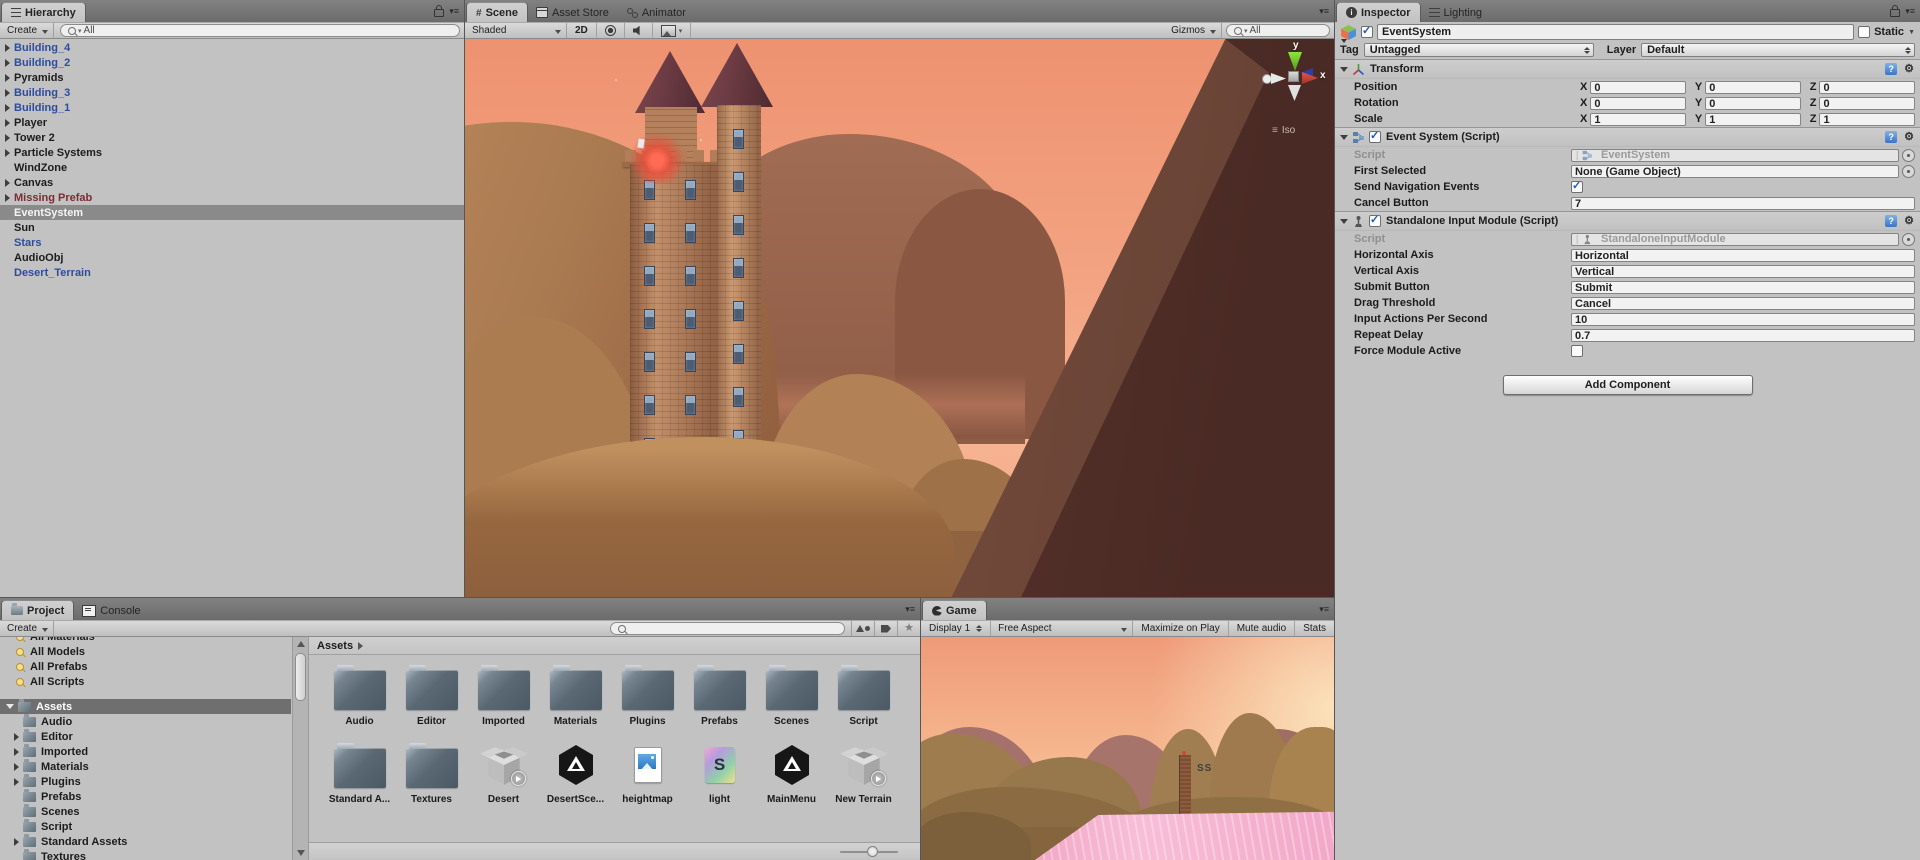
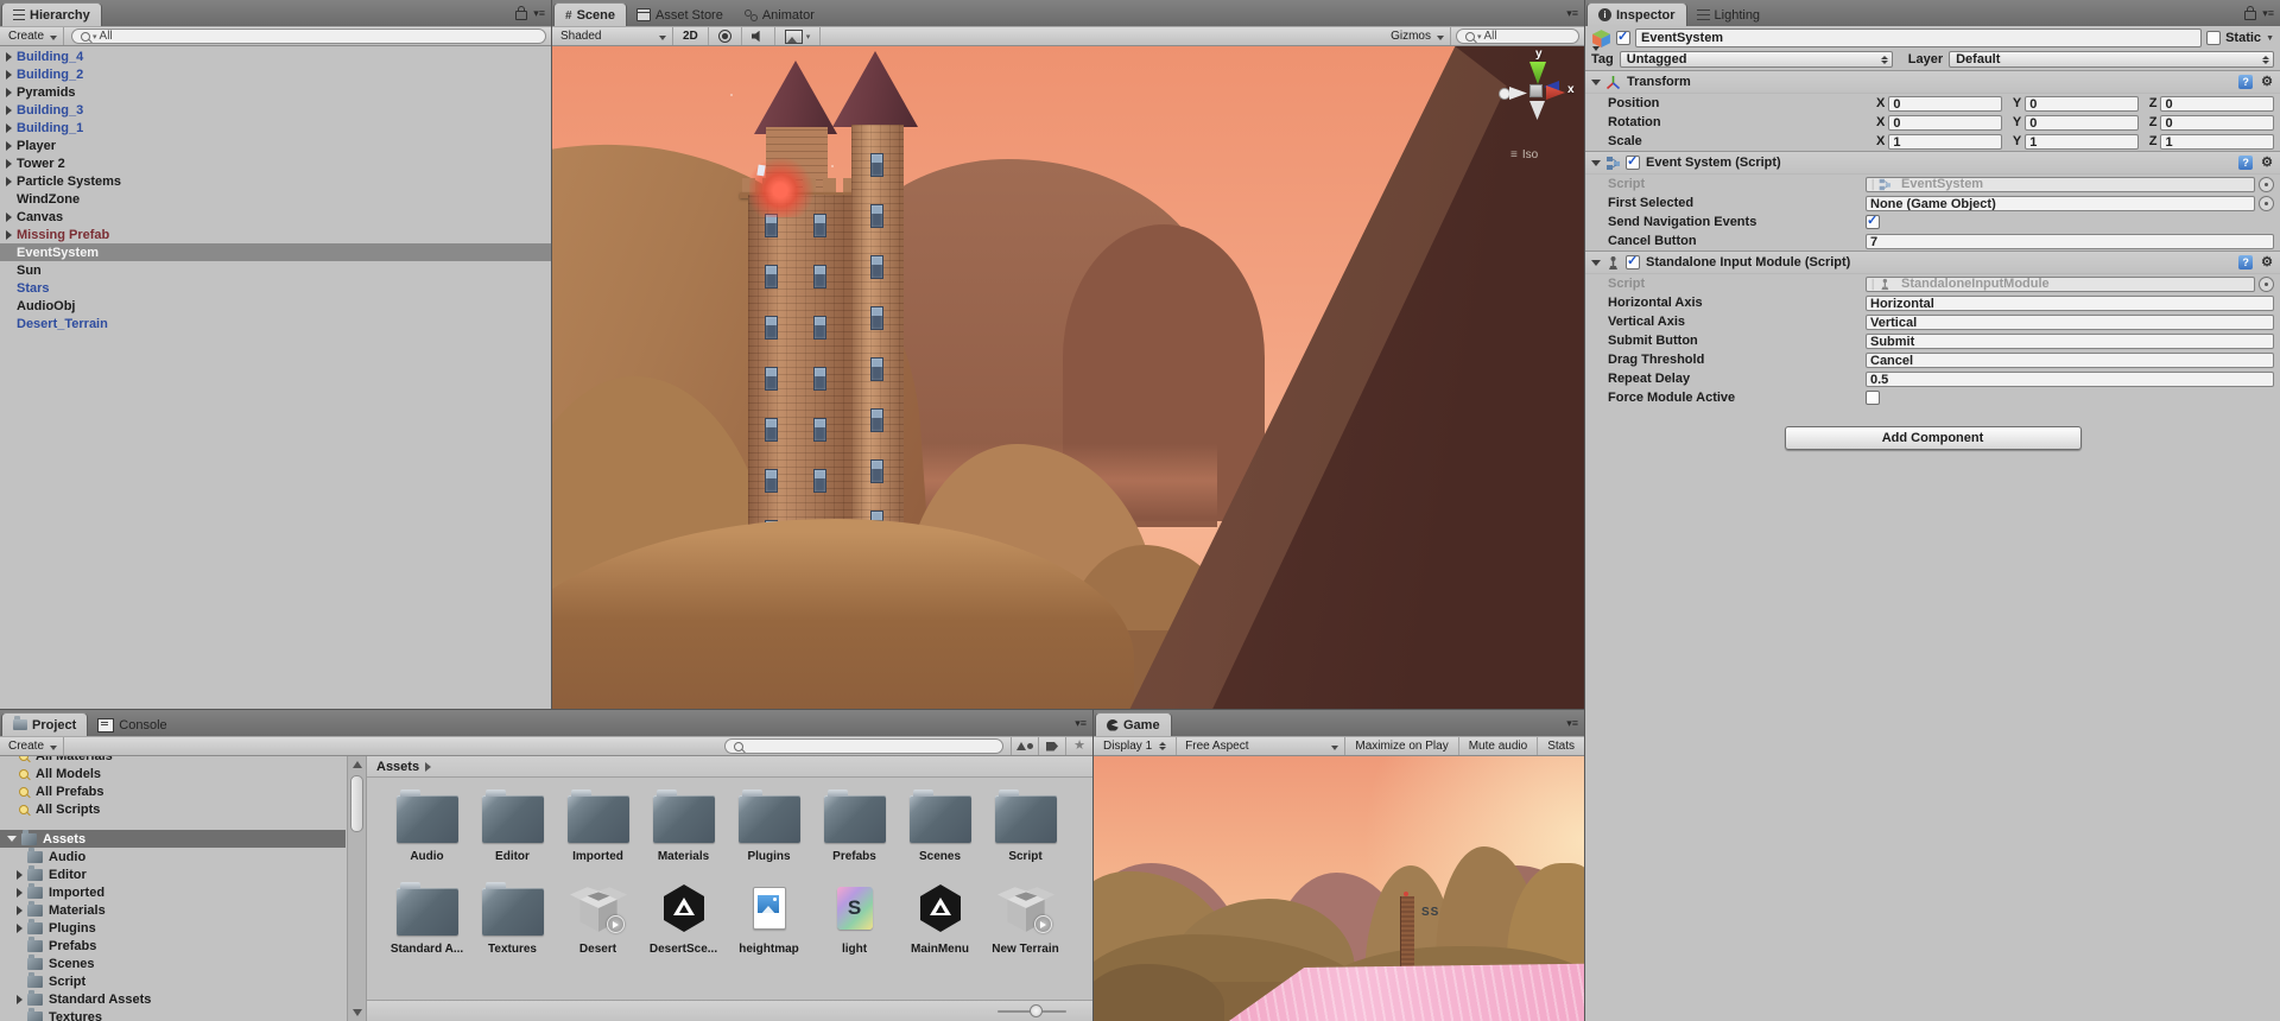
  Hierarchy
  Create
  All
  Building_4
  Building_2
  Pyramids
  Building_3
  Building_1
  Player
  Tower 2
  Particle Systems
  WindZone
  Canvas
  Missing Prefab
  EventSystem
  Sun
  Stars
  AudioObj
  Desert_Terrain
  Scene
  Asset Store
  Animator
  Shaded
  2D
  Gizmos
  All
  y
  x
  Iso
  Inspector
  Lighting
  EventSystem
  Static
  Tag
  Untagged
  Layer
  Default
  Transform
  Position
  X
  0
  Y
  0
  Z
  0
  Rotation
  X
  0
  Y
  0
  Z
  0
  Scale
  X
  1
  Y
  1
  Z
  1
  Event System (Script)
  Script
  EventSystem
  First Selected
  None (Game Object)
  Send Navigation Events
  Cancel Button
  7
  Standalone Input Module (Script)
  Script
  StandaloneInputModule
  Horizontal Axis
  Horizontal
  Vertical Axis
  Vertical
  Submit Button
  Submit
  Drag Threshold
  Cancel
- Input Actions Per Second
- 10
  Repeat Delay
- 0.7
+ 0.5
  Force Module Active
  Add Component
  Project
  Console
  Create
  All Models
  All Prefabs
  All Scripts
  Assets
  Audio
  Editor
  Imported
  Materials
  Plugins
  Prefabs
  Scenes
  Script
  Standard Assets
  Textures
  Assets
  Audio
  Editor
  Imported
  Materials
  Plugins
  Prefabs
  Scenes
  Script
  Standard A...
  Textures
  Desert
  DesertSce...
  heightmap
  light
  MainMenu
  New Terrain
  Game
  Display 1
  Free Aspect
  Maximize on Play
  Mute audio
  Stats
  SS
